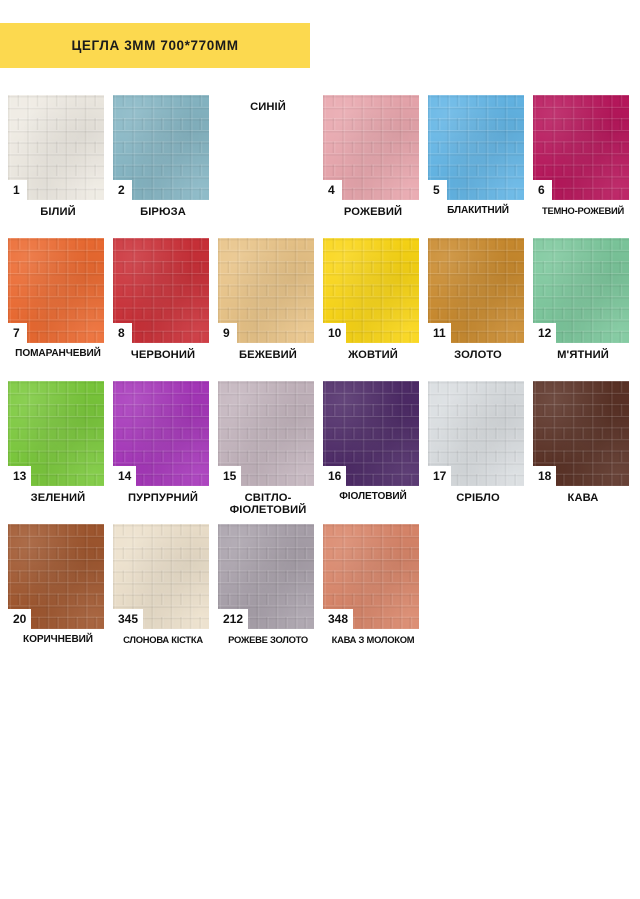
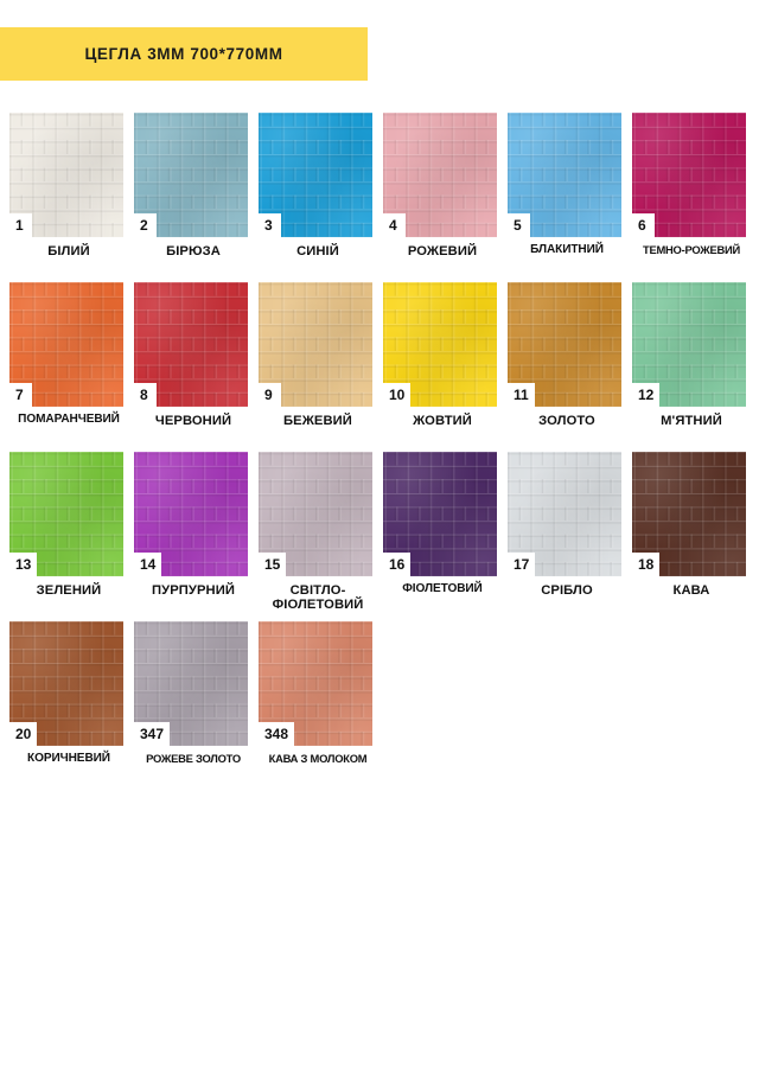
  ЦЕГЛА 3ММ 700*770ММ
  1
  БІЛИЙ
  2
  БІРЮЗА
+ 3
  СИНІЙ
  4
  РОЖЕВИЙ
  5
  БЛАКИТНИЙ
  6
  ТЕМНО-РОЖЕВИЙ
  7
  ПОМАРАНЧЕВИЙ
  8
  ЧЕРВОНИЙ
  9
  БЕЖЕВИЙ
  10
  ЖОВТИЙ
  11
  ЗОЛОТО
  12
  М'ЯТНИЙ
  13
  ЗЕЛЕНИЙ
  14
  ПУРПУРНИЙ
  15
  СВІТЛО-ФІОЛЕТОВИЙ
  16
  ФІОЛЕТОВИЙ
  17
  СРІБЛО
  18
  КАВА
  20
  КОРИЧНЕВИЙ
- 345
- СЛОНОВА КІСТКА
- 212
+ 347
  РОЖЕВЕ ЗОЛОТО
  348
  КАВА З МОЛОКОМ
